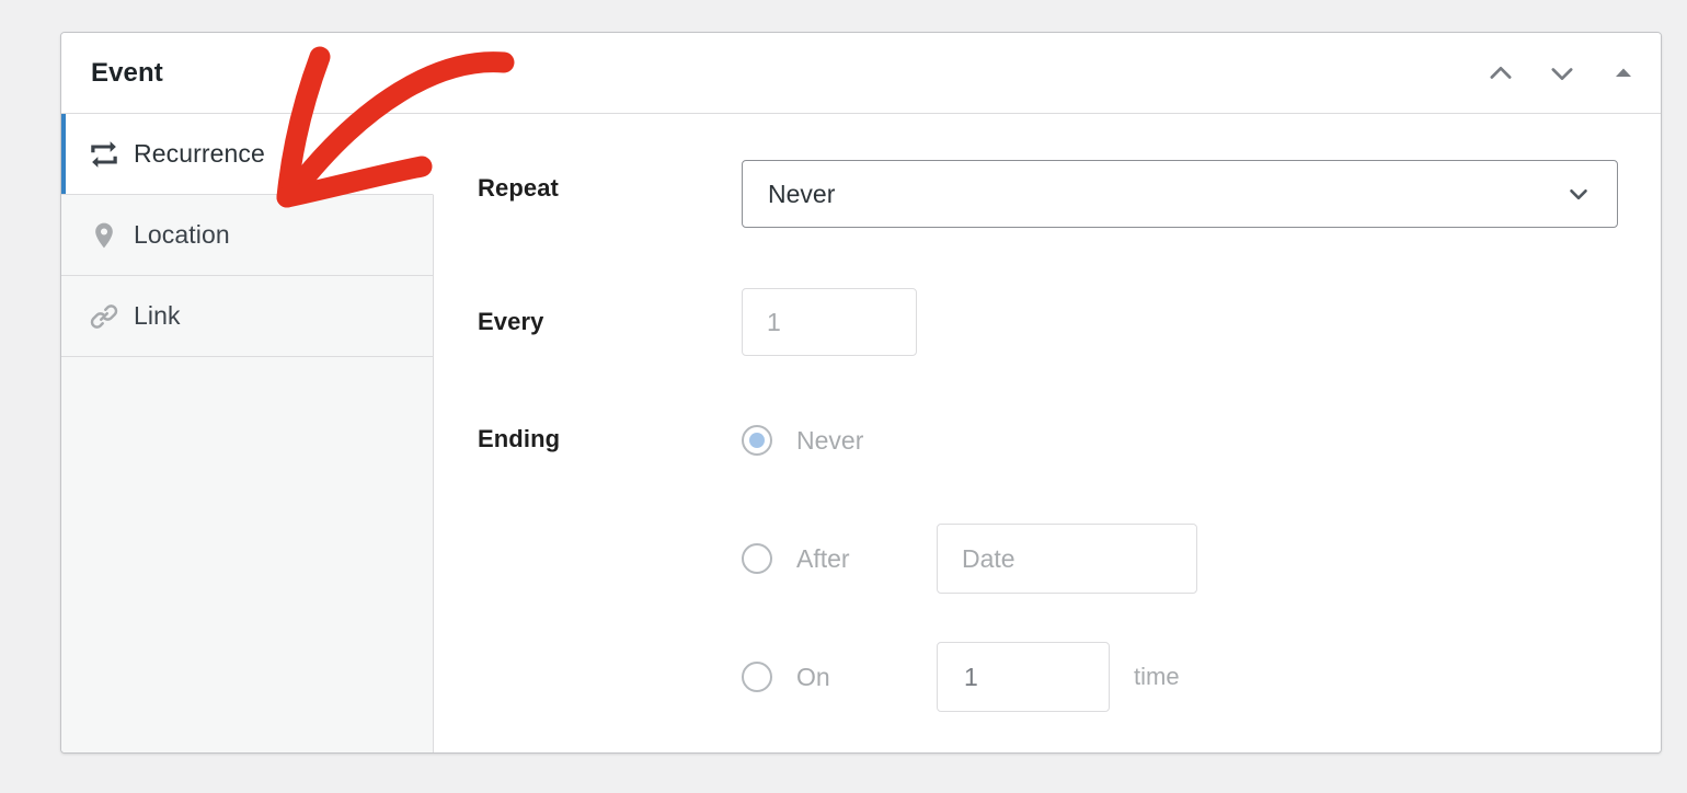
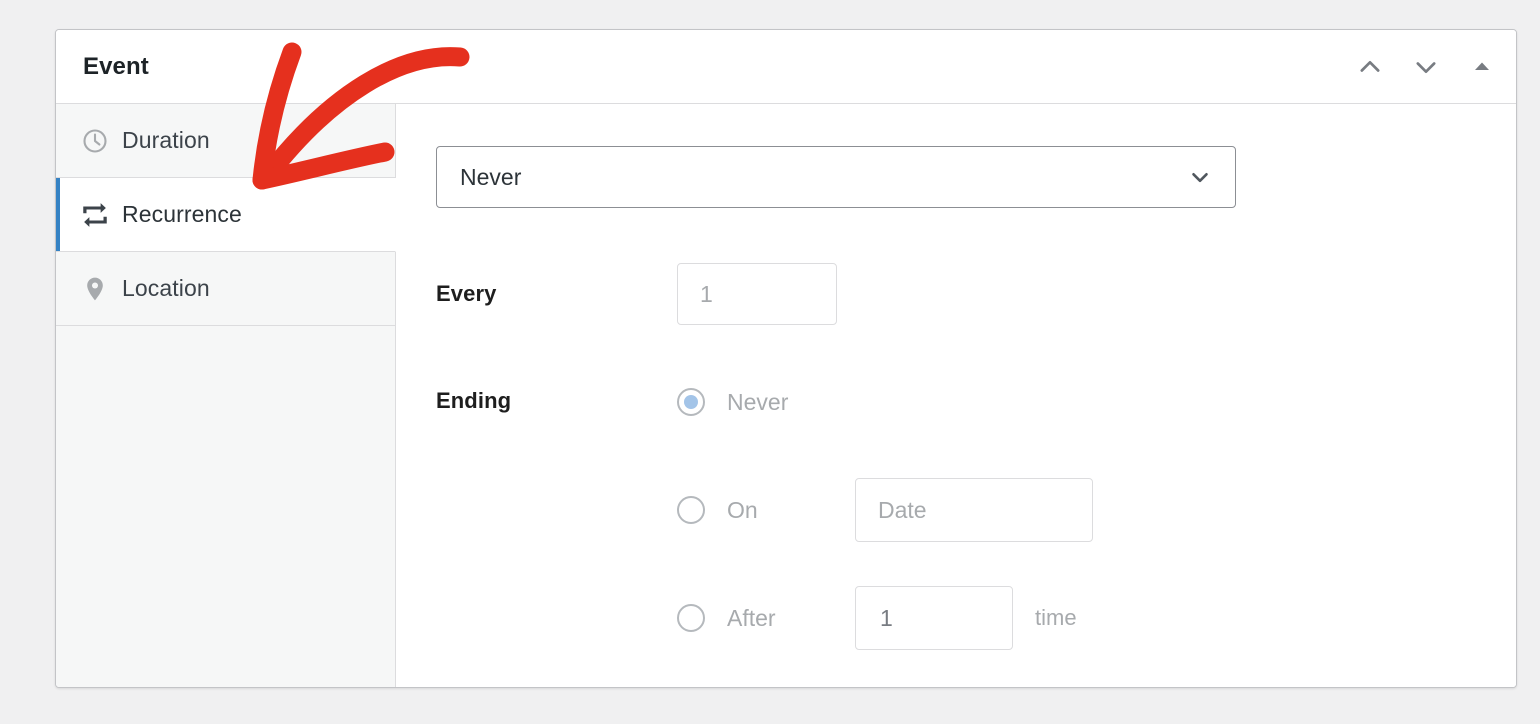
  Event
+ Duration
  Recurrence
  Location
- Link
- Repeat
  Never
  Every
  1
  Ending
  Never
- After
+ On
  Date
- On
+ After
  1
  time
